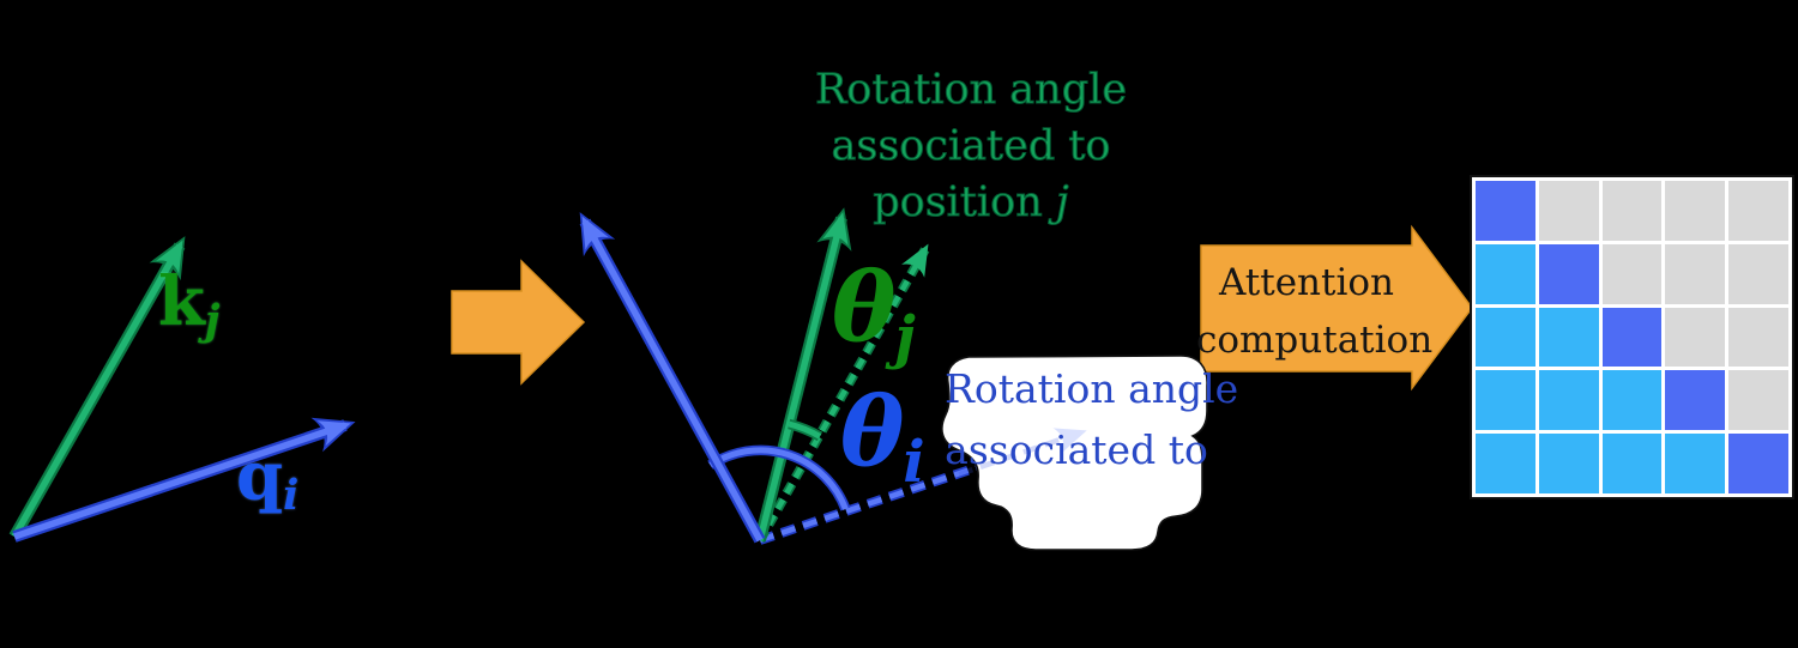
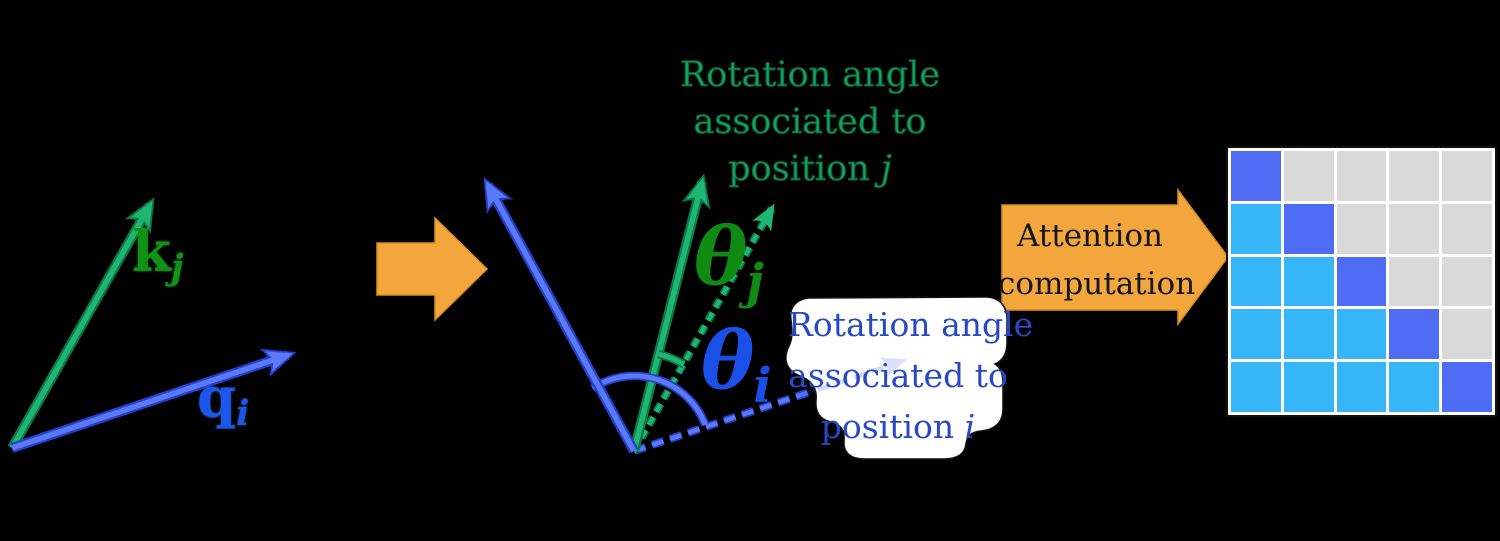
  kj
  qi
  Rotation angle
  associated to
  position j
  θj
  θi
  Rotation angle
  associated to
+ position i
  Attention
  computation
